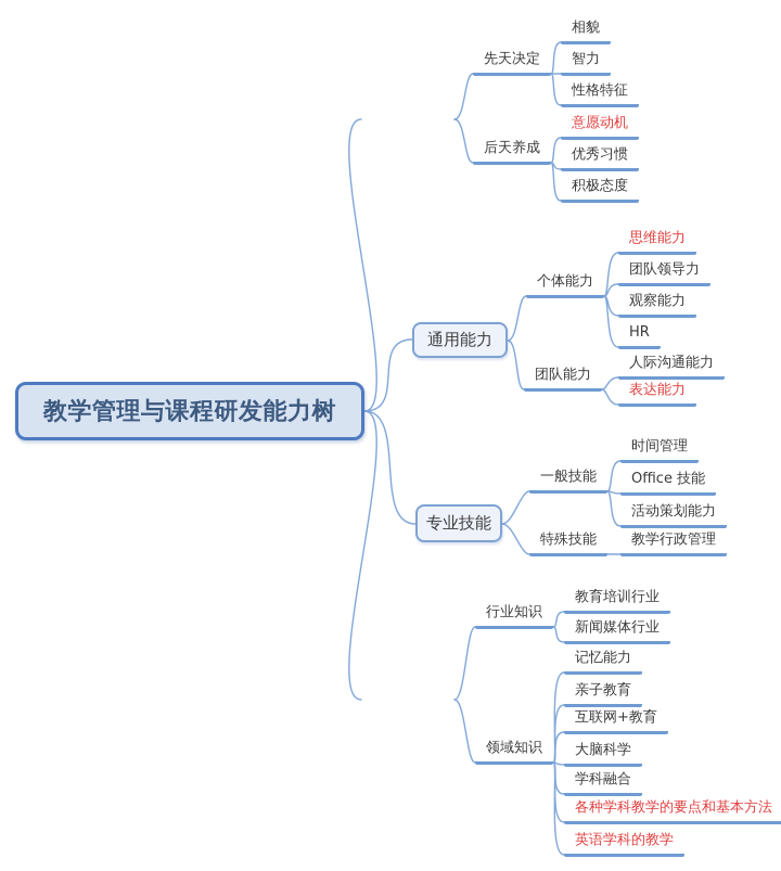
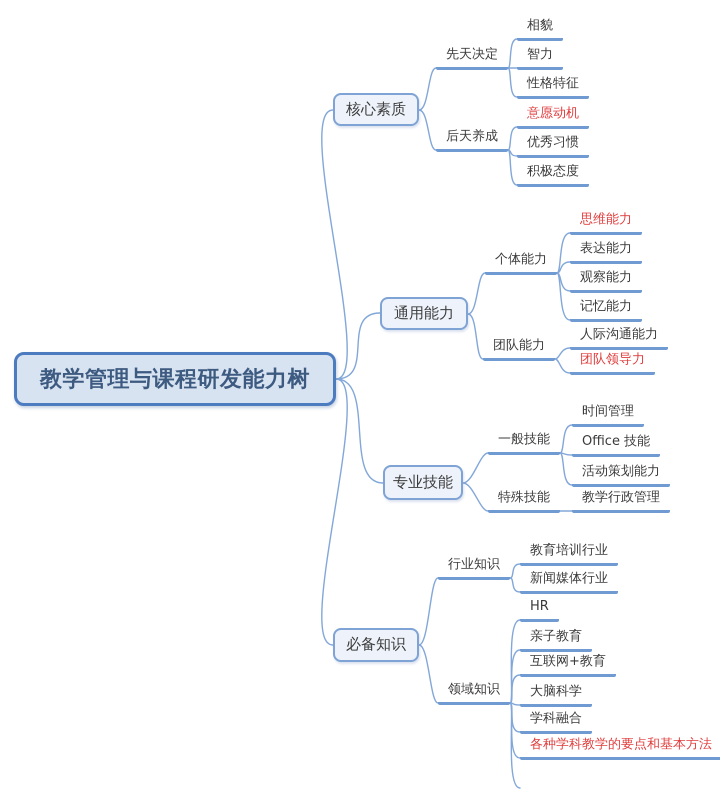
  教学管理与课程研发能力树
+ 核心素质
  通用能力
  专业技能
+ 必备知识
  先天决定
  后天养成
  个体能力
  团队能力
  一般技能
  特殊技能
  行业知识
  领域知识
  相貌
  智力
  性格特征
  意愿动机
  优秀习惯
  积极态度
  思维能力
- 团队领导力
+ 表达能力
  观察能力
- HR
+ 记忆能力
  人际沟通能力
- 表达能力
+ 团队领导力
  时间管理
  Office 技能
  活动策划能力
  教学行政管理
  教育培训行业
  新闻媒体行业
- 记忆能力
+ HR
  亲子教育
  互联网+教育
  大脑科学
  学科融合
  各种学科教学的要点和基本方法
- 英语学科的教学
